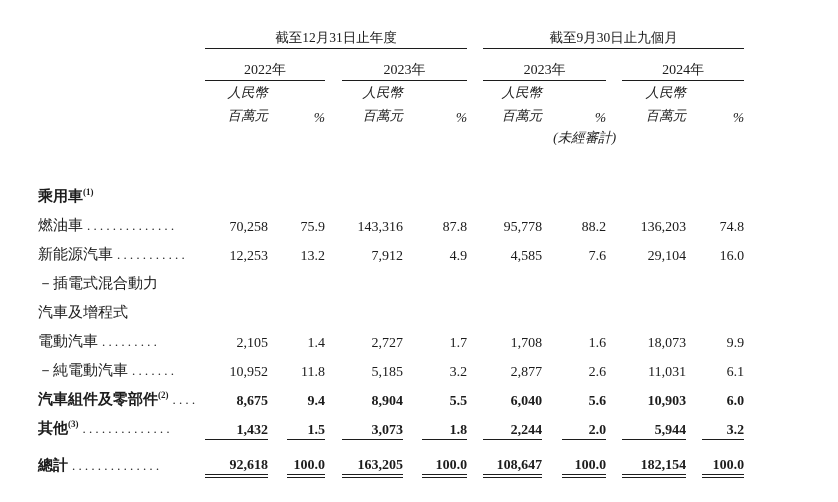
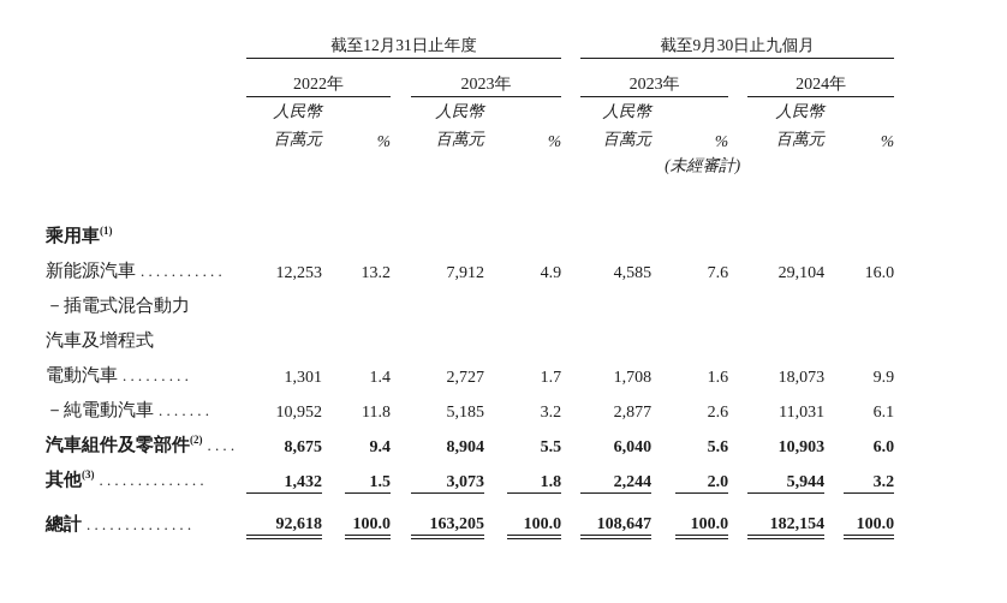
  	截至12月31日止年度		截至9月30日止九個月
  	2022年		2023年		2023年		2024年
  	人民幣				人民幣				人民幣				人民幣
  	百萬元		%		百萬元		%		百萬元		%		百萬元		%
  									(未經審計)
  乘用車(1)
- 燃油車 ..............	70,258		75.9		143,316		87.8		95,778		88.2		136,203		74.8
  新能源汽車 ...........	12,253		13.2		7,912		4.9		4,585		7.6		29,104		16.0
  －插電式混合動力
  汽車及增程式
- 電動汽車 .........	2,105		1.4		2,727		1.7		1,708		1.6		18,073		9.9
+ 電動汽車 .........	1,301		1.4		2,727		1.7		1,708		1.6		18,073		9.9
  －純電動汽車 .......	10,952		11.8		5,185		3.2		2,877		2.6		11,031		6.1
  汽車組件及零部件(2) ....	8,675		9.4		8,904		5.5		6,040		5.6		10,903		6.0
  其他(3) ..............	1,432		1.5		3,073		1.8		2,244		2.0		5,944		3.2
  總計 ..............	92,618		100.0		163,205		100.0		108,647		100.0		182,154		100.0
